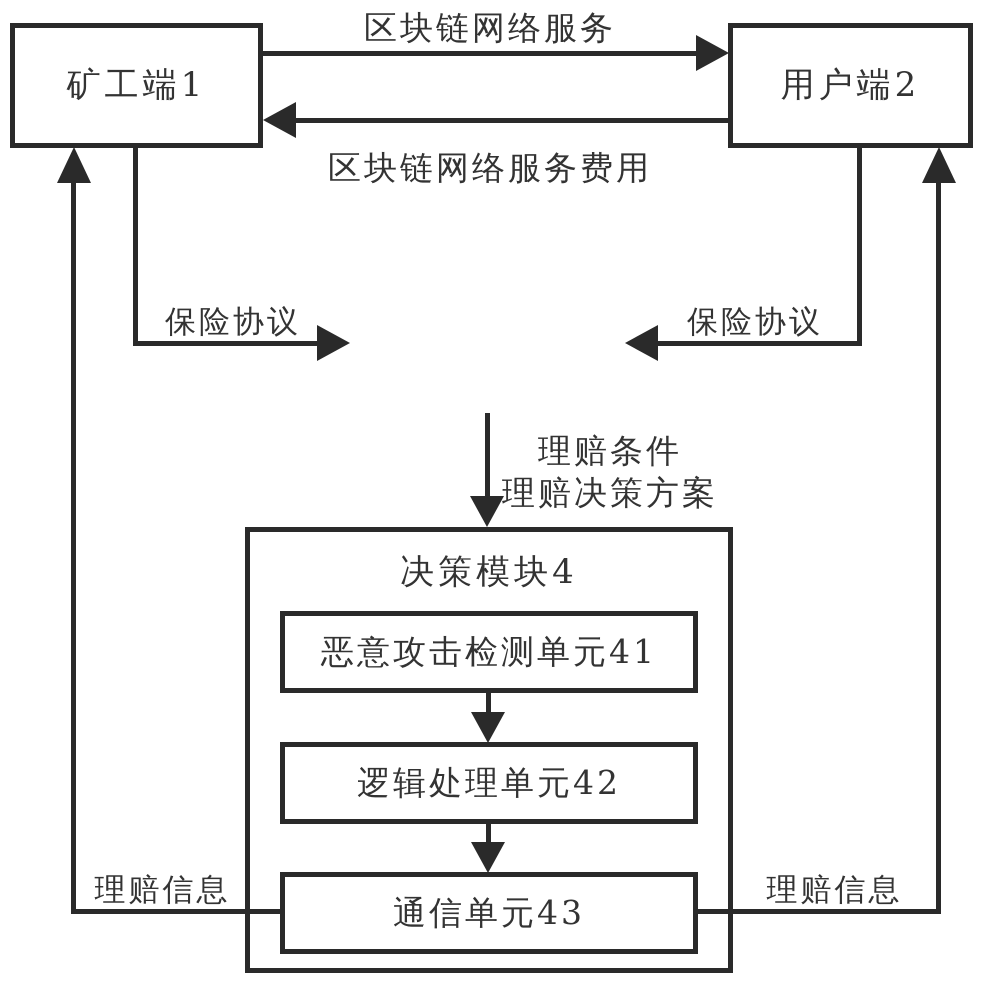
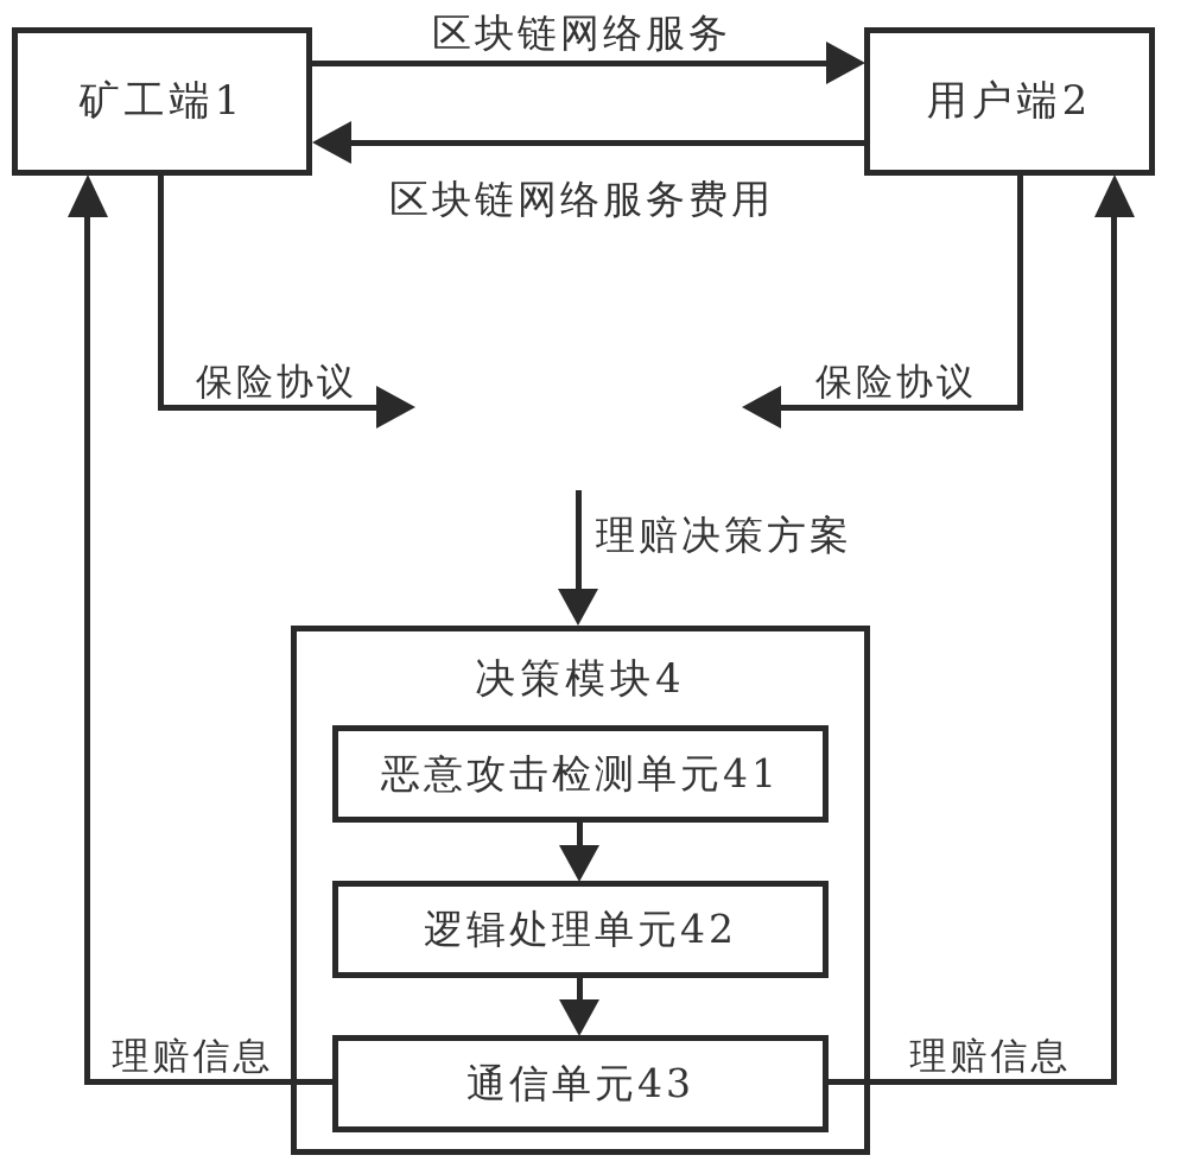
  矿工端1
  用户端2
  决策模块4
  恶意攻击检测单元41
  逻辑处理单元42
  通信单元43
  区块链网络服务
  区块链网络服务费用
  保险协议
  保险协议
- 理赔条件
  理赔决策方案
  理赔信息
  理赔信息
